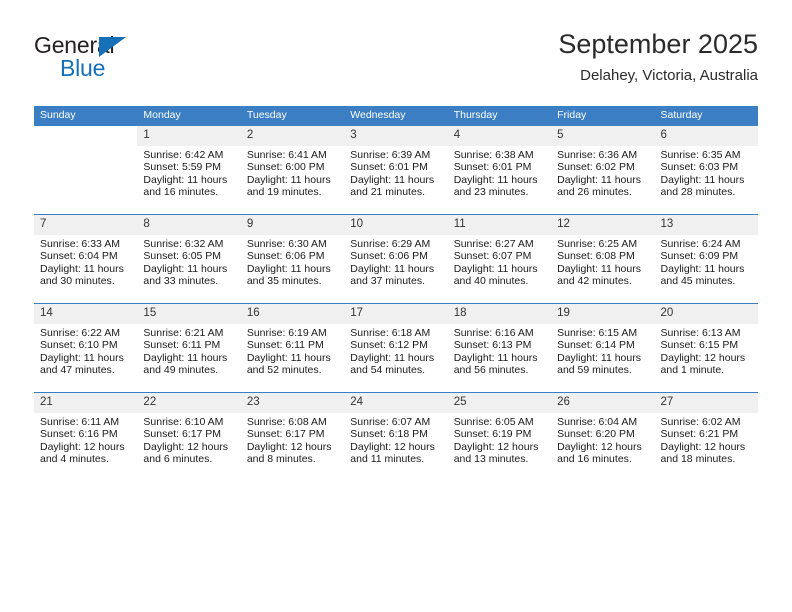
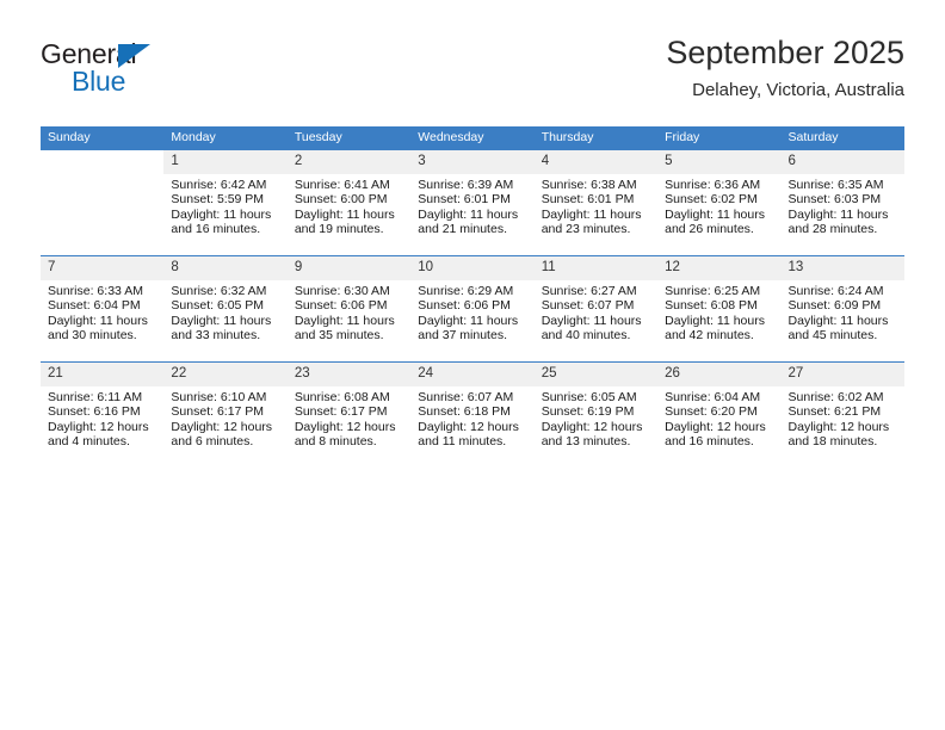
  General
  Blue
  September 2025
  Delahey, Victoria, Australia
  Sunday	Monday	Tuesday	Wednesday	Thursday	Friday	Saturday
  	1Sunrise: 6:42 AMSunset: 5:59 PMDaylight: 11 hoursand 16 minutes.	2Sunrise: 6:41 AMSunset: 6:00 PMDaylight: 11 hoursand 19 minutes.	3Sunrise: 6:39 AMSunset: 6:01 PMDaylight: 11 hoursand 21 minutes.	4Sunrise: 6:38 AMSunset: 6:01 PMDaylight: 11 hoursand 23 minutes.	5Sunrise: 6:36 AMSunset: 6:02 PMDaylight: 11 hoursand 26 minutes.	6Sunrise: 6:35 AMSunset: 6:03 PMDaylight: 11 hoursand 28 minutes.
  7Sunrise: 6:33 AMSunset: 6:04 PMDaylight: 11 hoursand 30 minutes.	8Sunrise: 6:32 AMSunset: 6:05 PMDaylight: 11 hoursand 33 minutes.	9Sunrise: 6:30 AMSunset: 6:06 PMDaylight: 11 hoursand 35 minutes.	10Sunrise: 6:29 AMSunset: 6:06 PMDaylight: 11 hoursand 37 minutes.	11Sunrise: 6:27 AMSunset: 6:07 PMDaylight: 11 hoursand 40 minutes.	12Sunrise: 6:25 AMSunset: 6:08 PMDaylight: 11 hoursand 42 minutes.	13Sunrise: 6:24 AMSunset: 6:09 PMDaylight: 11 hoursand 45 minutes.
- 14Sunrise: 6:22 AMSunset: 6:10 PMDaylight: 11 hoursand 47 minutes.	15Sunrise: 6:21 AMSunset: 6:11 PMDaylight: 11 hoursand 49 minutes.	16Sunrise: 6:19 AMSunset: 6:11 PMDaylight: 11 hoursand 52 minutes.	17Sunrise: 6:18 AMSunset: 6:12 PMDaylight: 11 hoursand 54 minutes.	18Sunrise: 6:16 AMSunset: 6:13 PMDaylight: 11 hoursand 56 minutes.	19Sunrise: 6:15 AMSunset: 6:14 PMDaylight: 11 hoursand 59 minutes.	20Sunrise: 6:13 AMSunset: 6:15 PMDaylight: 12 hoursand 1 minute.
  21Sunrise: 6:11 AMSunset: 6:16 PMDaylight: 12 hoursand 4 minutes.	22Sunrise: 6:10 AMSunset: 6:17 PMDaylight: 12 hoursand 6 minutes.	23Sunrise: 6:08 AMSunset: 6:17 PMDaylight: 12 hoursand 8 minutes.	24Sunrise: 6:07 AMSunset: 6:18 PMDaylight: 12 hoursand 11 minutes.	25Sunrise: 6:05 AMSunset: 6:19 PMDaylight: 12 hoursand 13 minutes.	26Sunrise: 6:04 AMSunset: 6:20 PMDaylight: 12 hoursand 16 minutes.	27Sunrise: 6:02 AMSunset: 6:21 PMDaylight: 12 hoursand 18 minutes.
